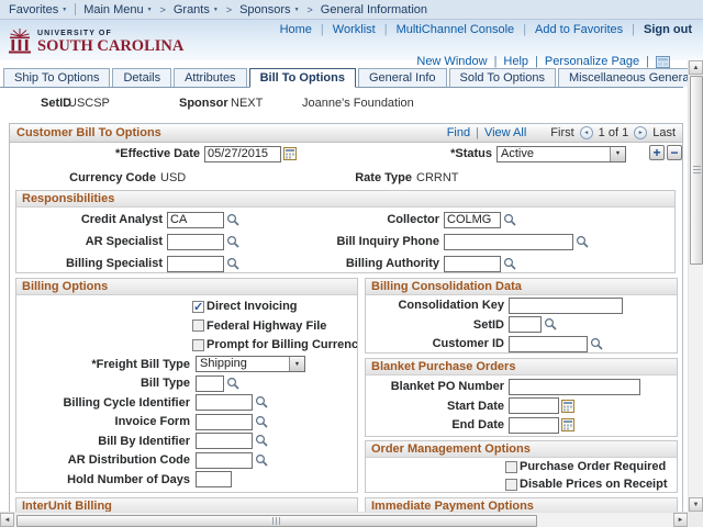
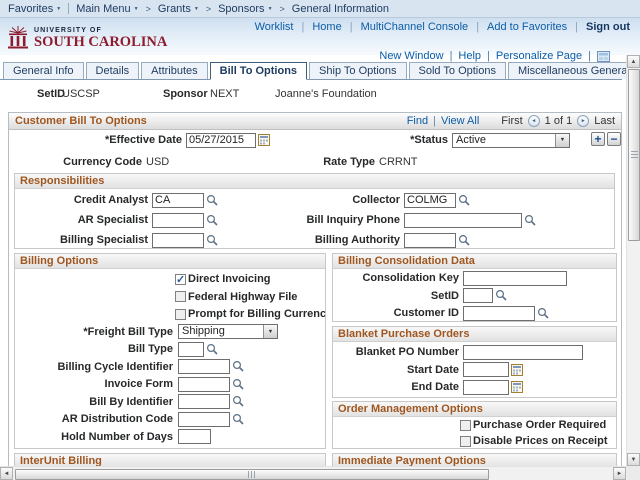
  Favorites
  Main Menu
  >
  Grants
  >
  Sponsors
  >
  General Information
- Home
+ Worklist
  |
- Worklist
+ Home
  |
  MultiChannel Console
  |
  Add to Favorites
  |
  Sign out
  SOUTH CAROLINA
  New Window
  |
  Help
  |
  Personalize Page
  |
- Ship To Options
+ General Info
  Details
  Attributes
  Bill To Options
- General Info
+ Ship To Options
  Sold To Options
  Miscellaneous Genera
  SetID
  USCSP
  Sponsor
  NEXT
  Joanne's Foundation
  Customer Bill To Options
  Find
  |
  View All
  First
  1 of 1
  Last
  *Effective Date
  05/27/2015
  *Status
  Active
  +
  −
  Currency Code
  USD
  Rate Type
  CRRNT
  Responsibilities
  Credit Analyst
  CA
  Collector
  COLMG
  AR Specialist
  Bill Inquiry Phone
  Billing Specialist
  Billing Authority
  Billing Options
  Direct Invoicing
  Federal Highway File
  Prompt for Billing Currenc
  *Freight Bill Type
  Shipping
  Bill Type
  Billing Cycle Identifier
  Invoice Form
  Bill By Identifier
  AR Distribution Code
  Hold Number of Days
  Billing Consolidation Data
  Consolidation Key
  SetID
  Customer ID
  Blanket Purchase Orders
  Blanket PO Number
  Start Date
  End Date
  Order Management Options
  Purchase Order Required
  Disable Prices on Receipt
  InterUnit Billing
  Immediate Payment Options
